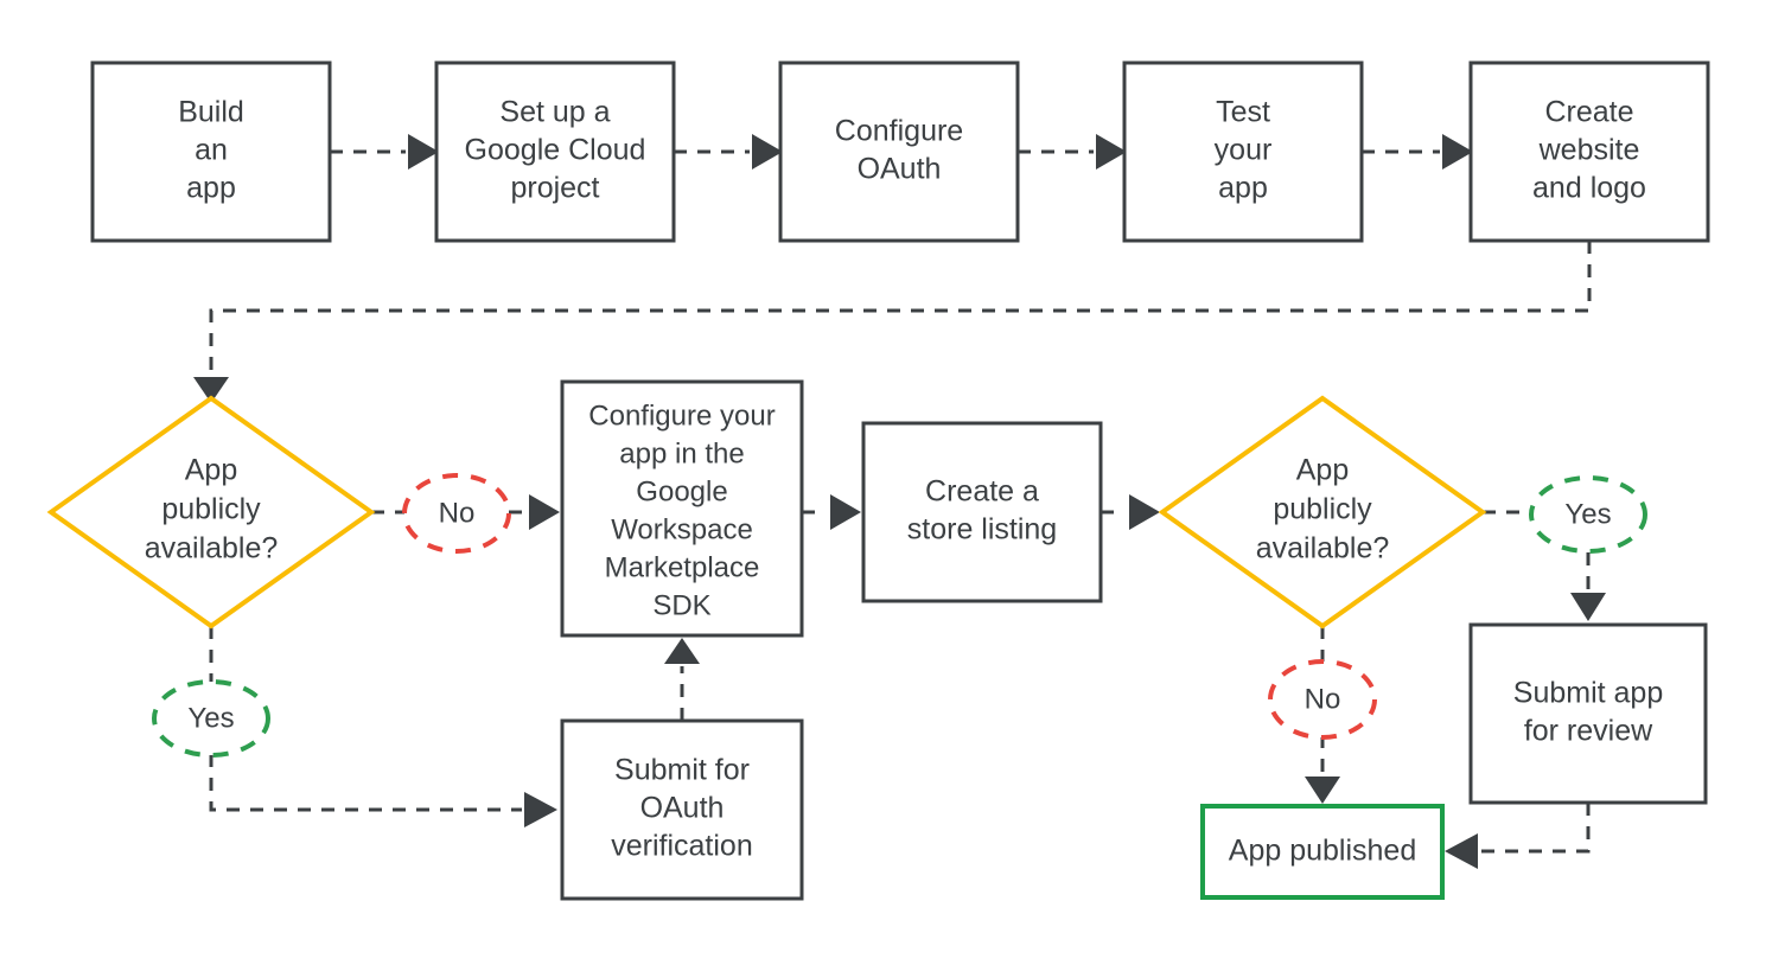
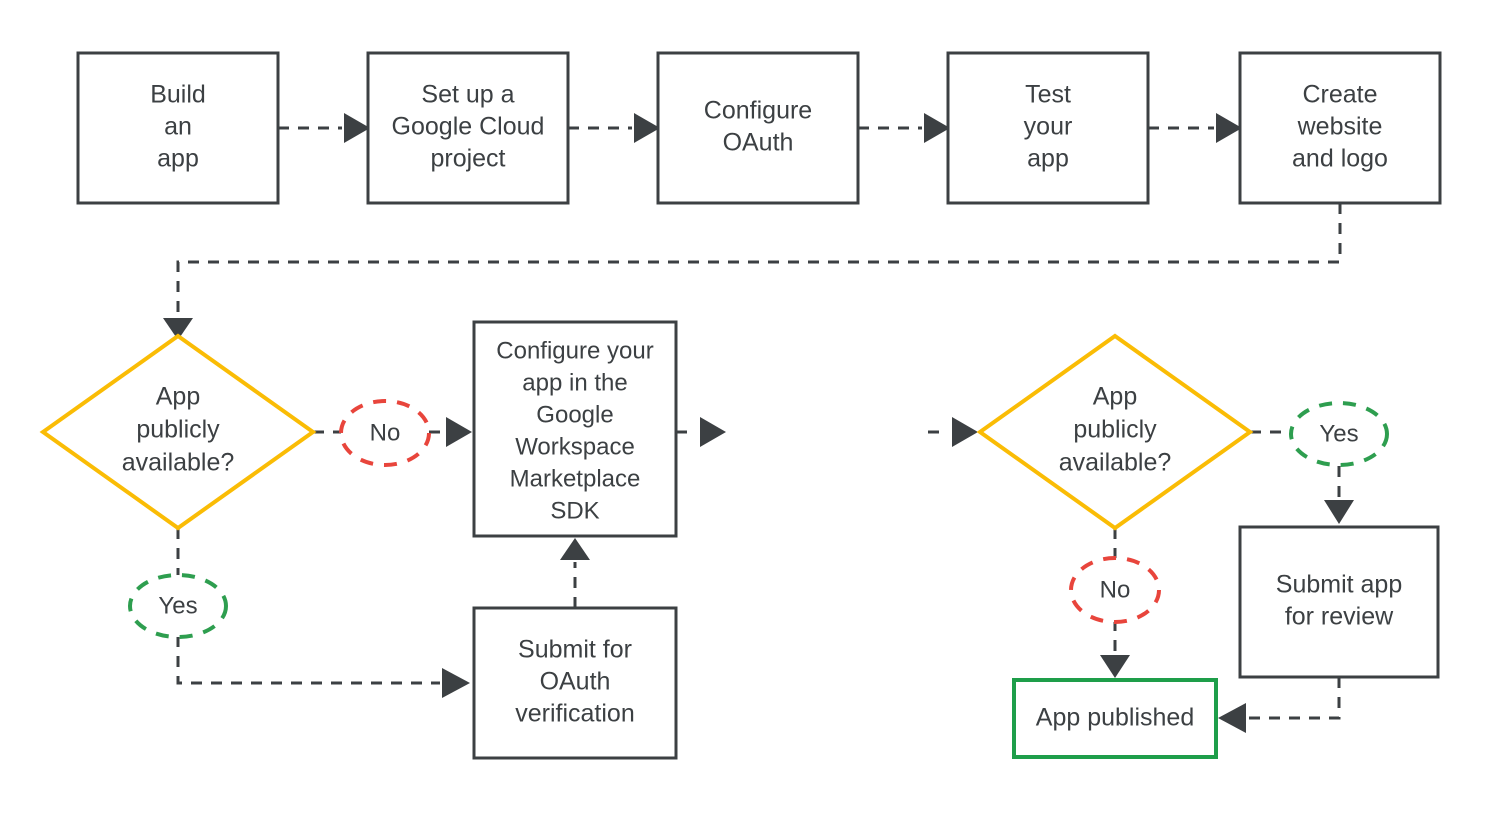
  Build
  an
  app
  Set up a
  Google Cloud
  project
  Configure
  OAuth
  Test
  your
  app
  Create
  website
  and logo
  App
  publicly
  available?
  Configure your
  app in the
  Google
  Workspace
  Marketplace
  SDK
- Create a
- store listing
  Submit for
  OAuth
  verification
  App
  publicly
  available?
  Submit app
  for review
  App published
  No
  Yes
  Yes
  No
